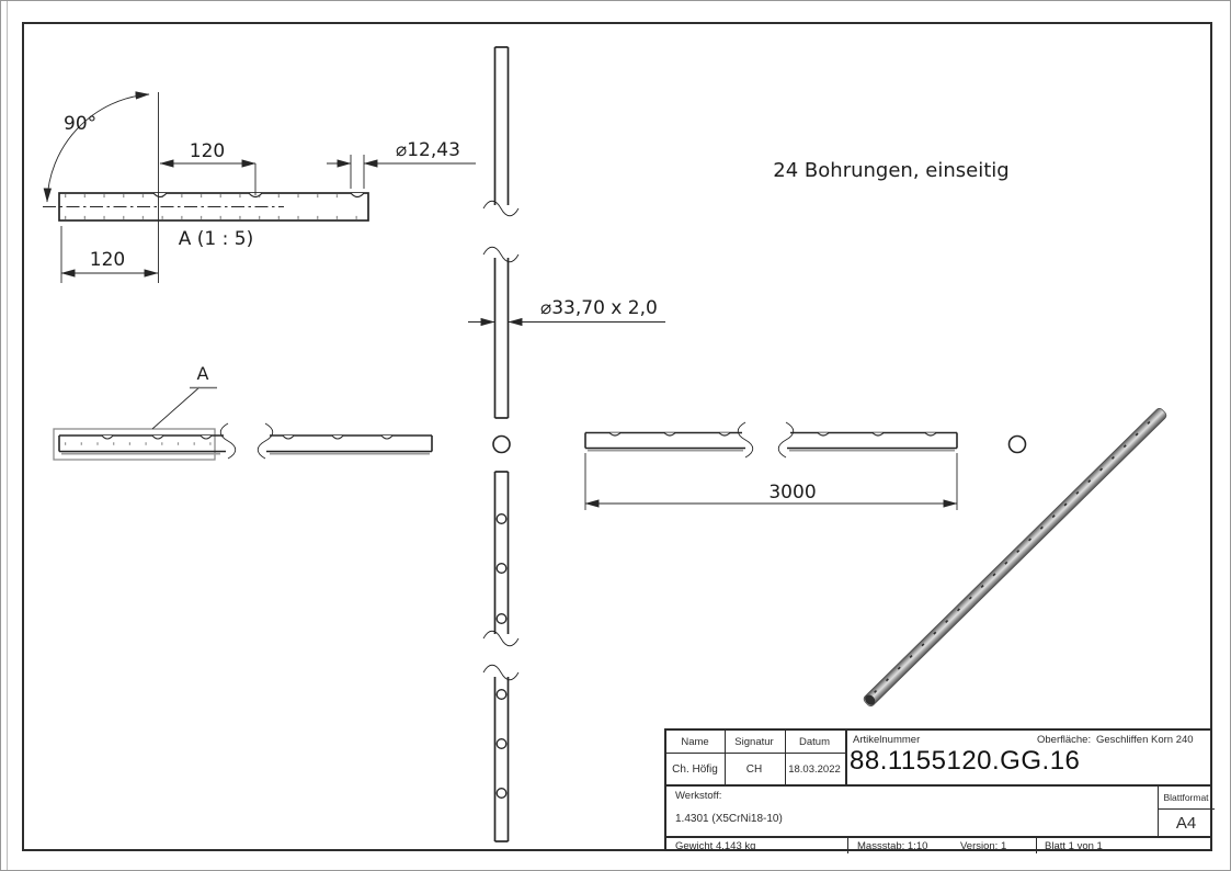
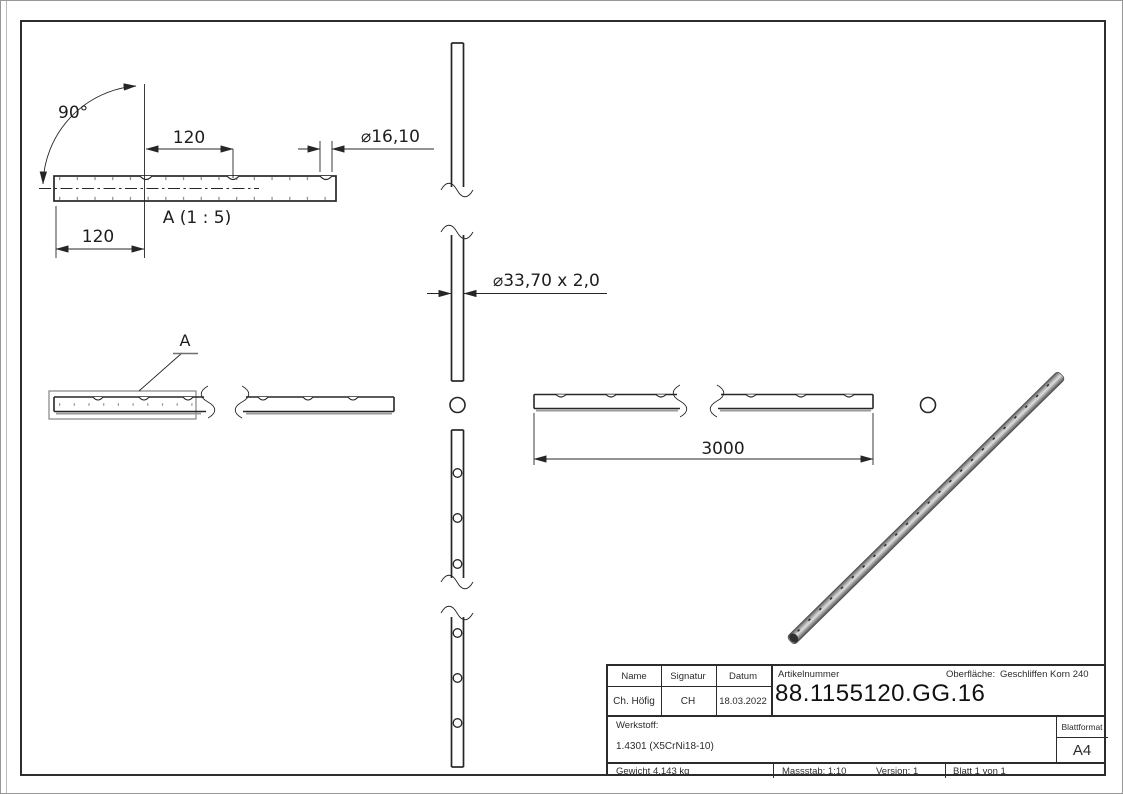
- 24 Bohrungen, einseitig
  90°
  120
- ⌀12,43
+ ⌀16,10
  120
  A (1 : 5)
  ⌀33,70 x 2,0
  3000
  A
  Name
  Signatur
  Datum
  Ch. Höfig
  CH
  18.03.2022
  Artikelnummer
  Oberfläche:
  Geschliffen Korn 240
  88.1155120.GG.16
  Werkstoff:
  1.4301 (X5CrNi18-10)
  Blattformat
  A4
  Gewicht 4.143 kg
  Massstab: 1:10
  Version: 1
  Blatt 1 von 1
